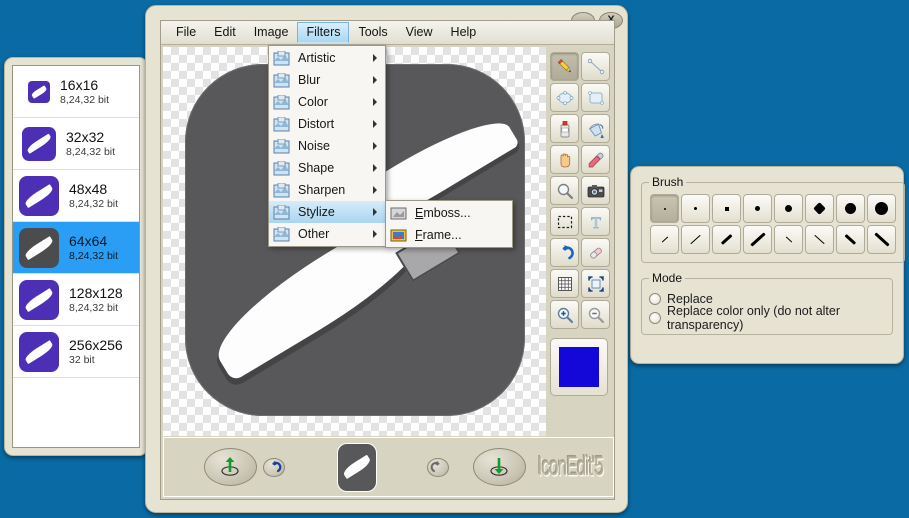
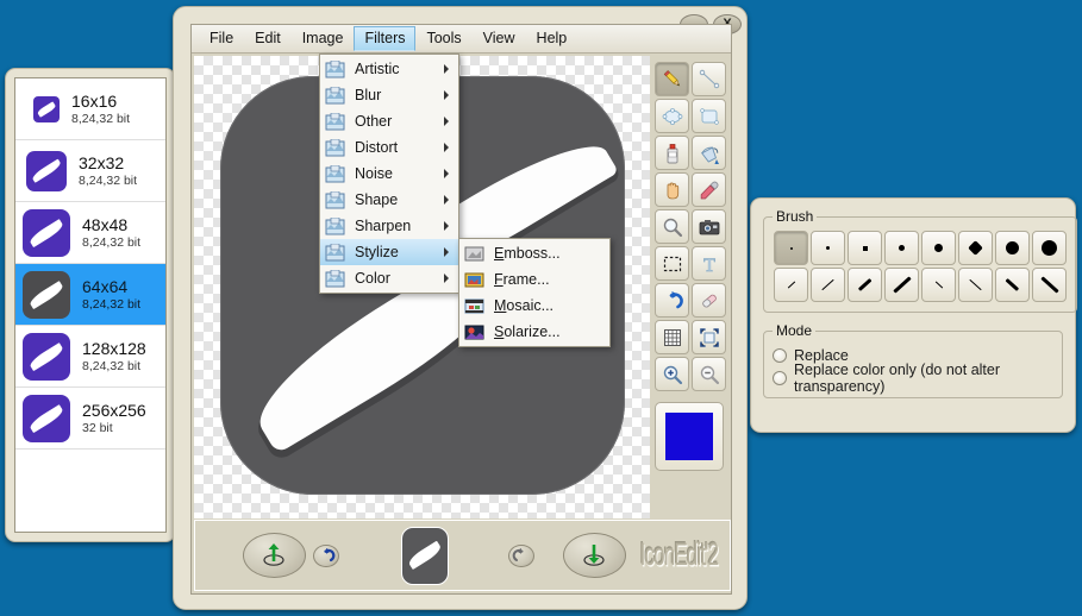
  16x16
  8,24,32 bit
  32x32
  8,24,32 bit
  48x48
  8,24,32 bit
  64x64
  8,24,32 bit
  128x128
  8,24,32 bit
  256x256
  32 bit
  File
  Edit
  Image
  Filters
  Tools
  View
  Help
  T
- IconEdit'5
+ IconEdit'2
  Artistic
  Blur
- Color
+ Other
  Distort
  Noise
  Shape
  Sharpen
  Stylize
- Other
+ Color
  Emboss...
  Frame...
+ Mosaic...
+ Solarize...
  Brush
  Mode
  Replace
  Replace color only (do not alter transparency)
